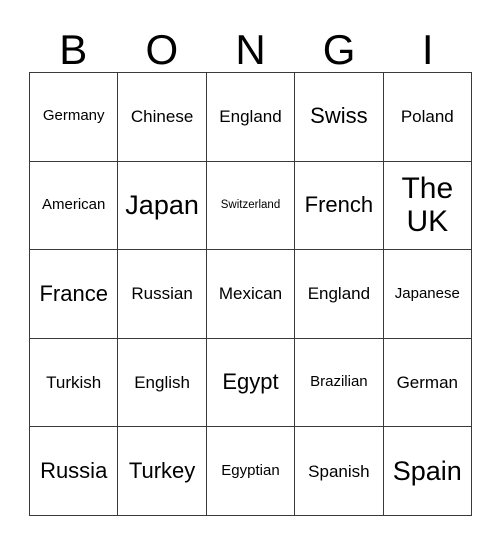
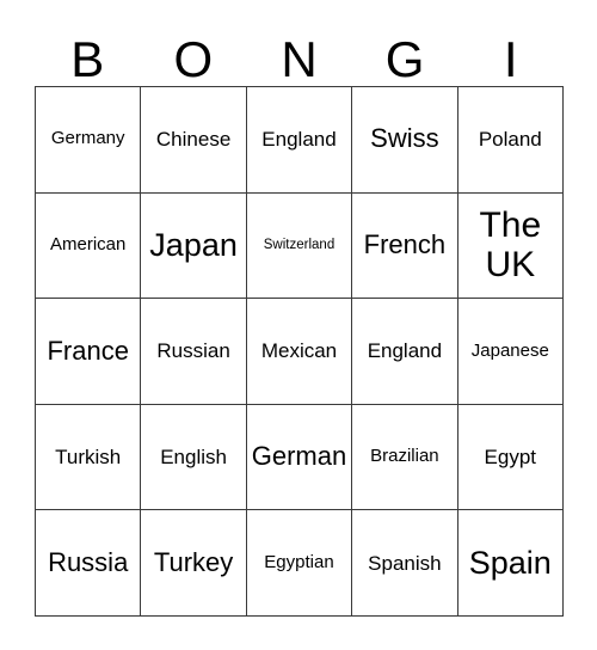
  B
  O
  N
  G
  I
  Germany
  Chinese
  England
  Swiss
  Poland
  American
  Japan
  Switzerland
  French
  The UK
  France
  Russian
  Mexican
  England
  Japanese
  Turkish
  English
- Egypt
+ German
  Brazilian
- German
+ Egypt
  Russia
  Turkey
  Egyptian
  Spanish
  Spain
